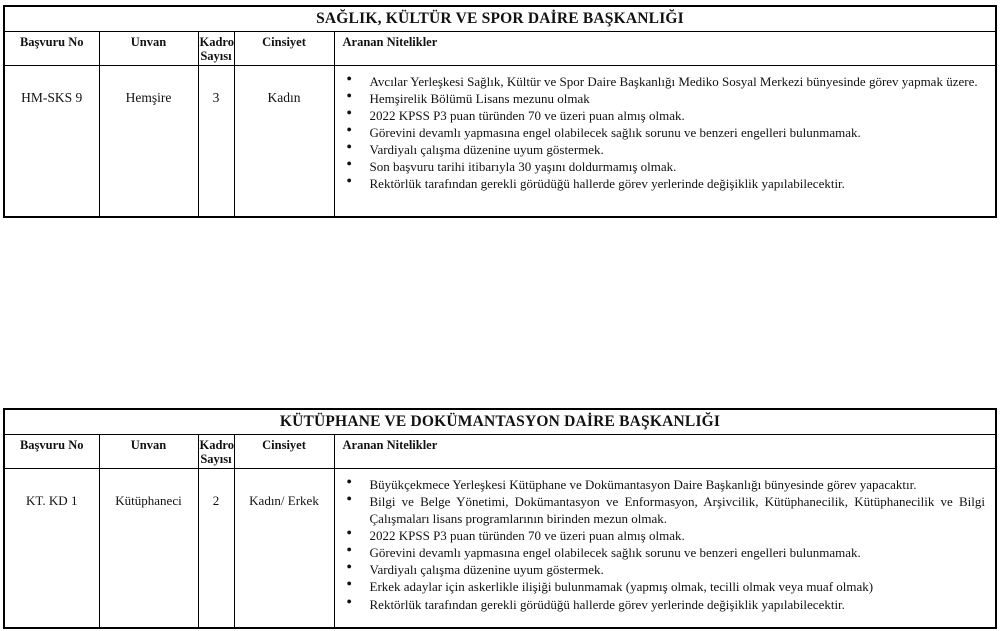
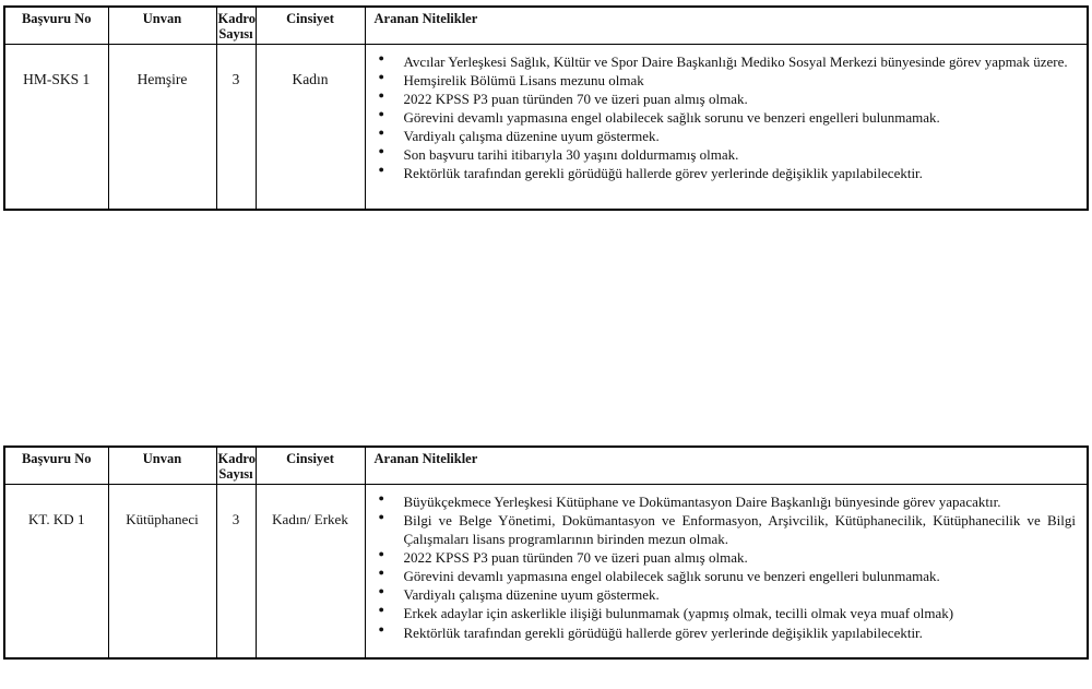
- SAĞLIK, KÜLTÜR VE SPOR DAİRE BAŞKANLIĞI
  Başvuru No	Unvan	Kadro Sayısı	Cinsiyet	Aranan Nitelikler
- HM-SKS 9	Hemşire	3	Kadın	Avcılar Yerleşkesi Sağlık, Kültür ve Spor Daire Başkanlığı Mediko Sosyal Merkezi bünyesinde görev yapmak üzere.Hemşirelik Bölümü Lisans mezunu olmak2022 KPSS P3 puan türünden 70 ve üzeri puan almış olmak.Görevini devamlı yapmasına engel olabilecek sağlık sorunu ve benzeri engelleri bulunmamak.Vardiyalı çalışma düzenine uyum göstermek.Son başvuru tarihi itibarıyla 30 yaşını doldurmamış olmak.Rektörlük tarafından gerekli görüdüğü hallerde görev yerlerinde değişiklik yapılabilecektir.
+ HM-SKS 1	Hemşire	3	Kadın	Avcılar Yerleşkesi Sağlık, Kültür ve Spor Daire Başkanlığı Mediko Sosyal Merkezi bünyesinde görev yapmak üzere.Hemşirelik Bölümü Lisans mezunu olmak2022 KPSS P3 puan türünden 70 ve üzeri puan almış olmak.Görevini devamlı yapmasına engel olabilecek sağlık sorunu ve benzeri engelleri bulunmamak.Vardiyalı çalışma düzenine uyum göstermek.Son başvuru tarihi itibarıyla 30 yaşını doldurmamış olmak.Rektörlük tarafından gerekli görüdüğü hallerde görev yerlerinde değişiklik yapılabilecektir.
- KÜTÜPHANE VE DOKÜMANTASYON DAİRE BAŞKANLIĞI
  Başvuru No	Unvan	Kadro Sayısı	Cinsiyet	Aranan Nitelikler
- KT. KD 1	Kütüphaneci	2	Kadın/ Erkek	Büyükçekmece Yerleşkesi Kütüphane ve Dokümantasyon Daire Başkanlığı bünyesinde görev yapacaktır.Bilgi ve Belge Yönetimi, Dokümantasyon ve Enformasyon, Arşivcilik, Kütüphanecilik, Kütüphanecilik ve Bilgi Çalışmaları lisans programlarının birinden mezun olmak.2022 KPSS P3 puan türünden 70 ve üzeri puan almış olmak.Görevini devamlı yapmasına engel olabilecek sağlık sorunu ve benzeri engelleri bulunmamak.Vardiyalı çalışma düzenine uyum göstermek.Erkek adaylar için askerlikle ilişiği bulunmamak (yapmış olmak, tecilli olmak veya muaf olmak)Rektörlük tarafından gerekli görüdüğü hallerde görev yerlerinde değişiklik yapılabilecektir.
+ KT. KD 1	Kütüphaneci	3	Kadın/ Erkek	Büyükçekmece Yerleşkesi Kütüphane ve Dokümantasyon Daire Başkanlığı bünyesinde görev yapacaktır.Bilgi ve Belge Yönetimi, Dokümantasyon ve Enformasyon, Arşivcilik, Kütüphanecilik, Kütüphanecilik ve Bilgi Çalışmaları lisans programlarının birinden mezun olmak.2022 KPSS P3 puan türünden 70 ve üzeri puan almış olmak.Görevini devamlı yapmasına engel olabilecek sağlık sorunu ve benzeri engelleri bulunmamak.Vardiyalı çalışma düzenine uyum göstermek.Erkek adaylar için askerlikle ilişiği bulunmamak (yapmış olmak, tecilli olmak veya muaf olmak)Rektörlük tarafından gerekli görüdüğü hallerde görev yerlerinde değişiklik yapılabilecektir.
